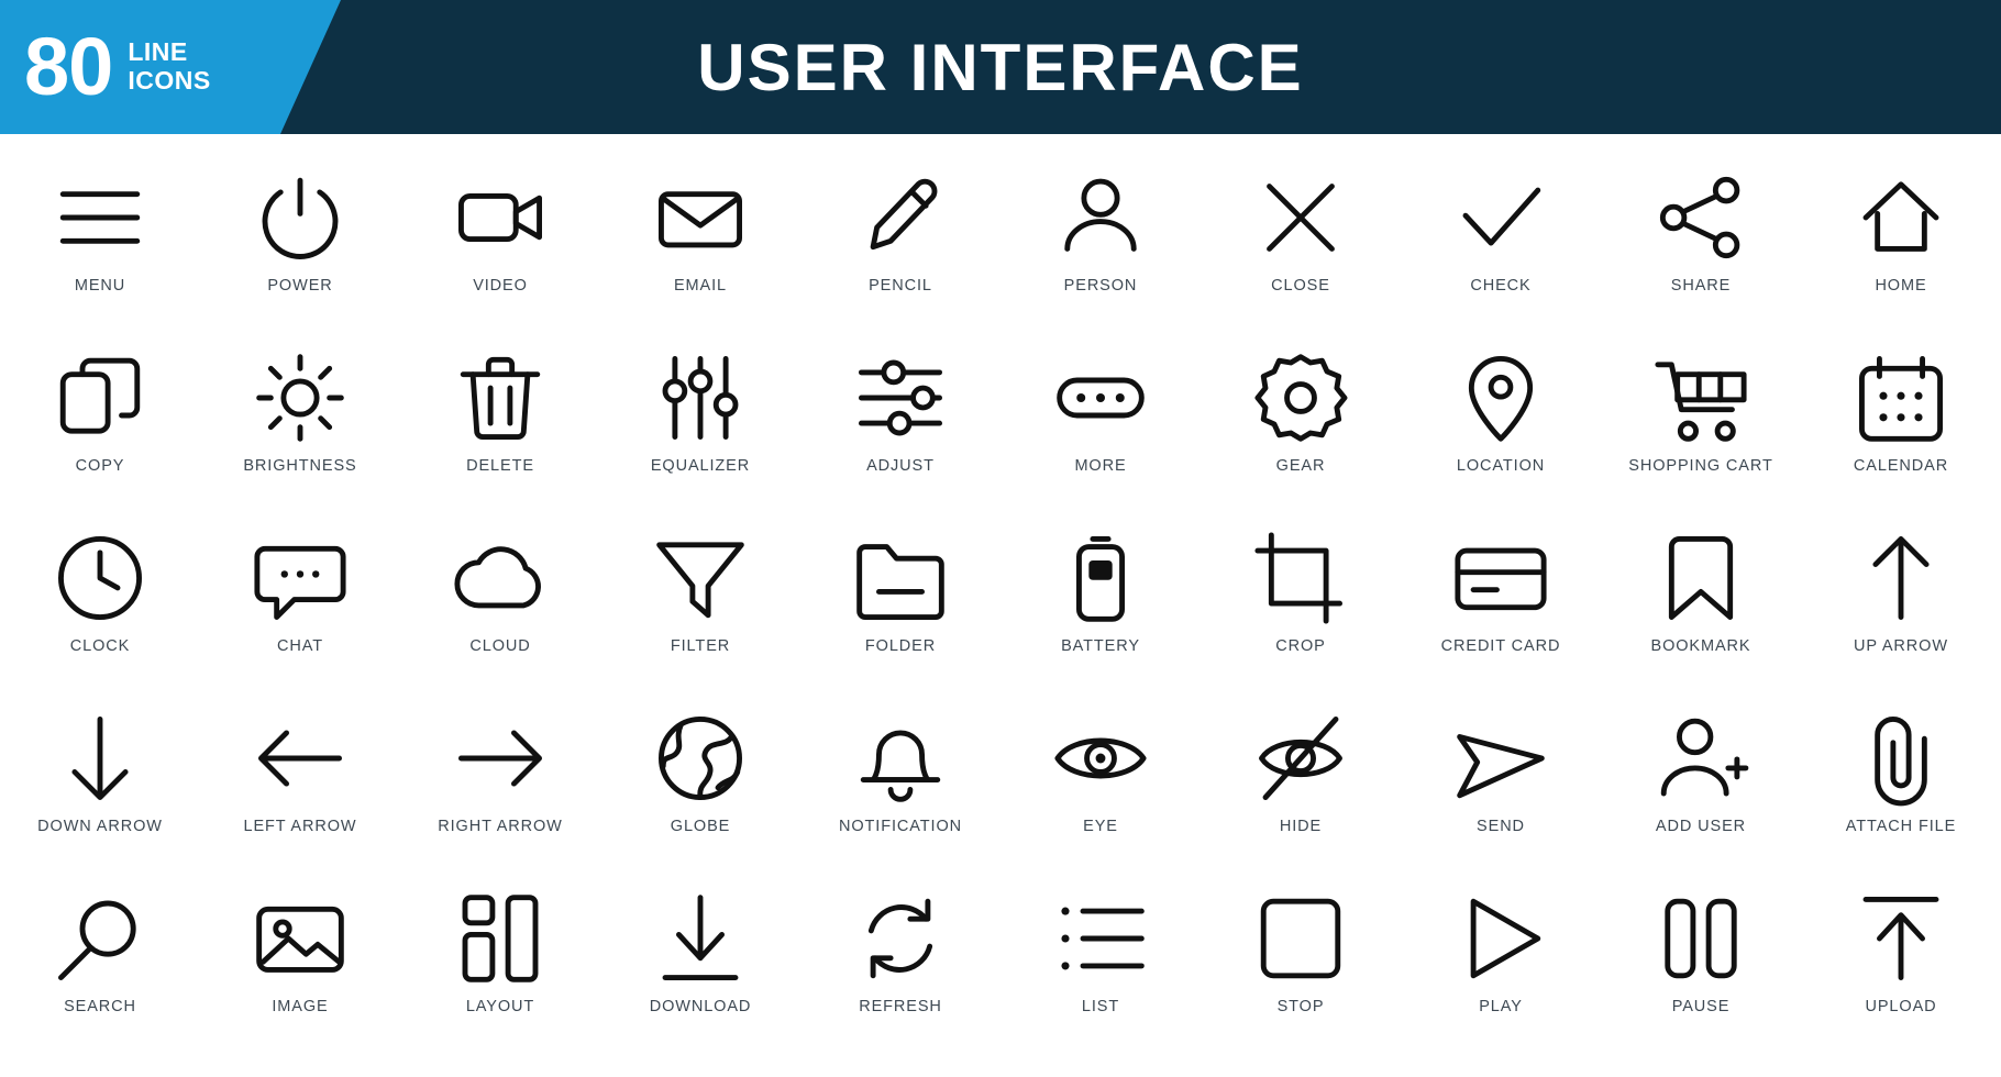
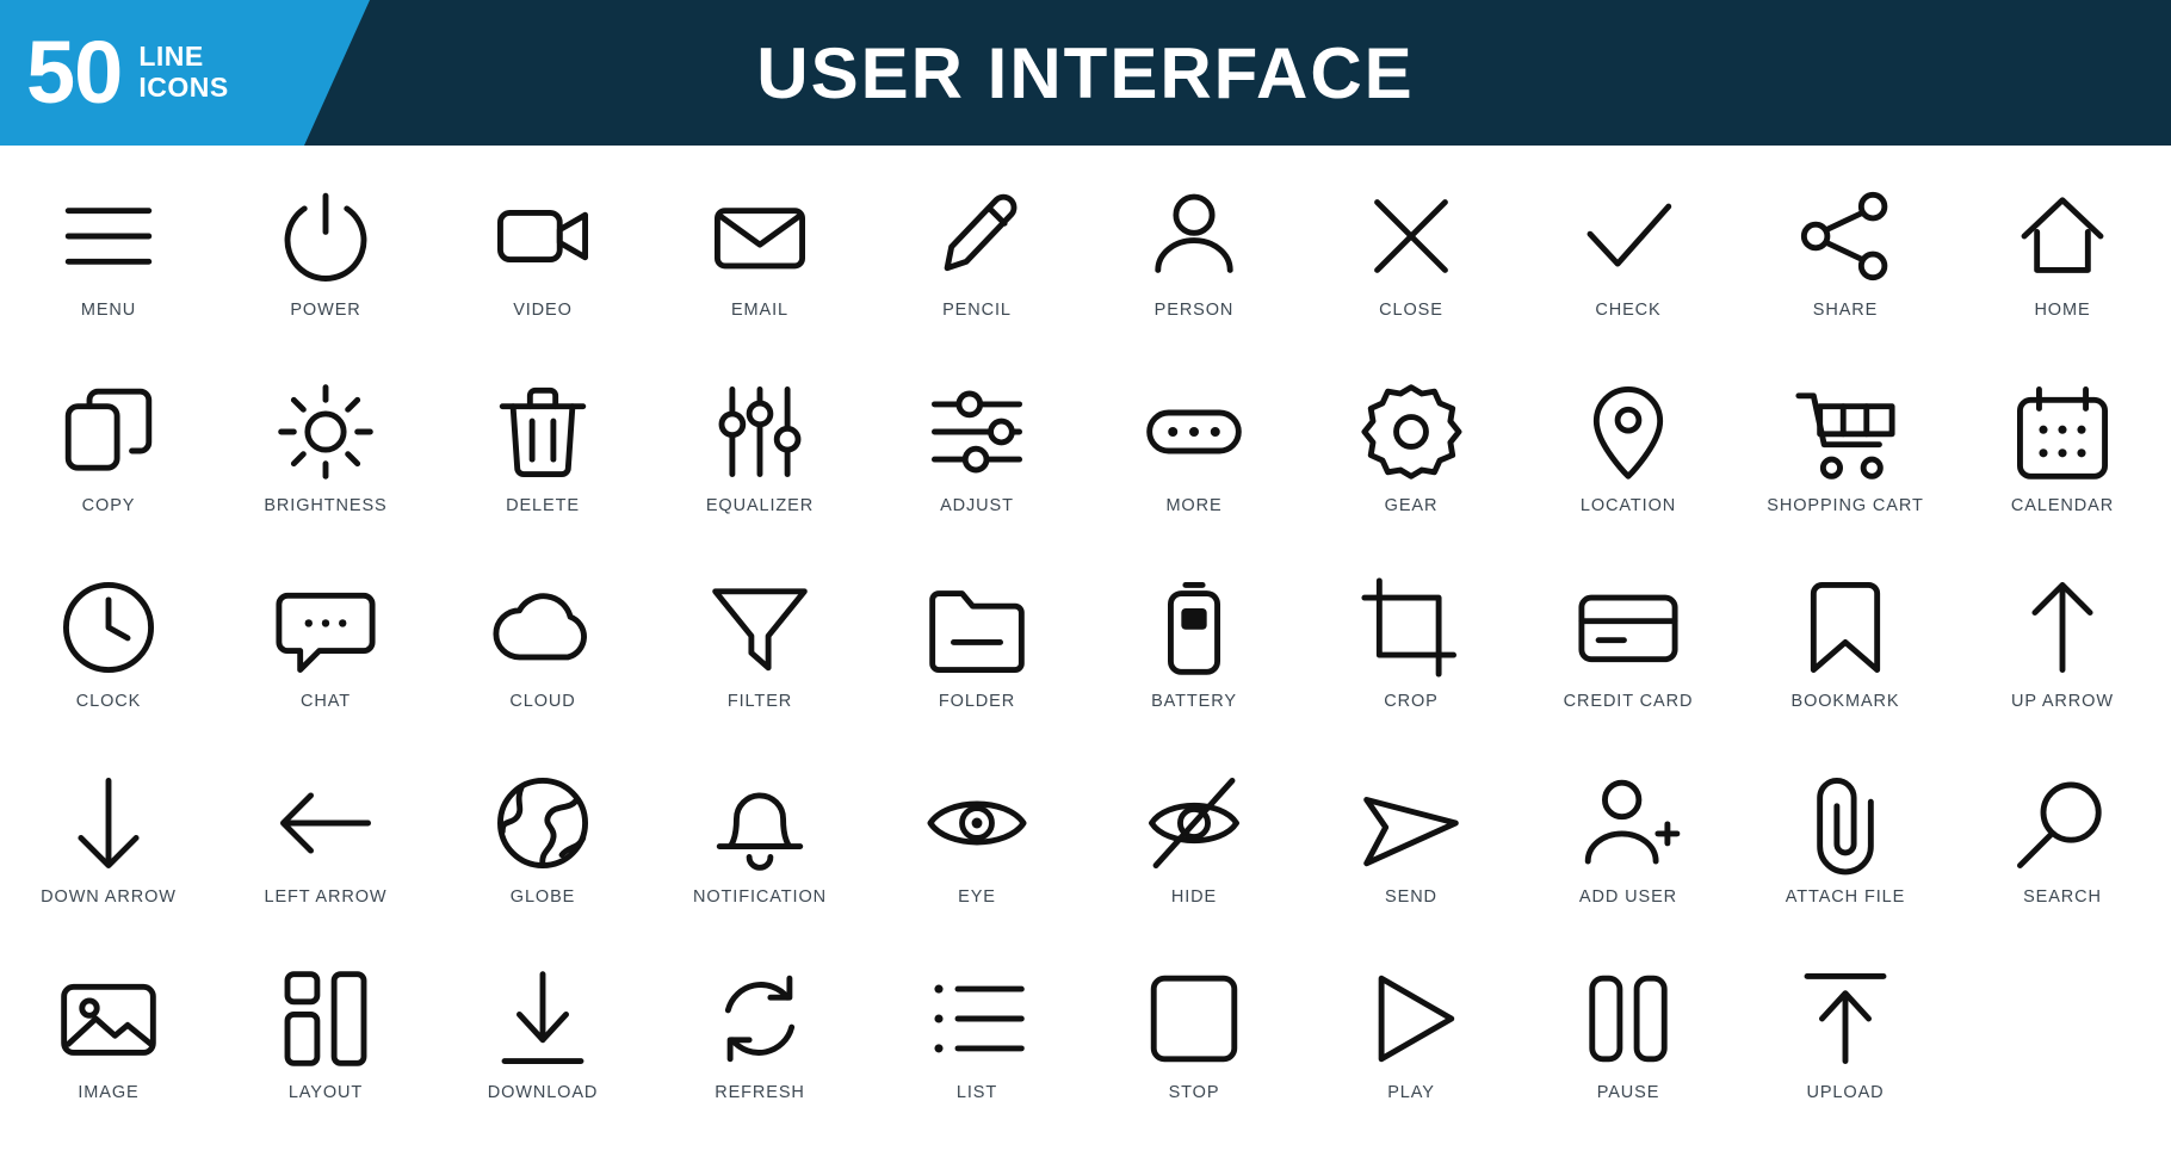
  USER INTERFACE
- 80
+ 50
  LINE
  ICONS
  MENU
  POWER
  VIDEO
  EMAIL
  PENCIL
  PERSON
  CLOSE
  CHECK
  SHARE
  HOME
  COPY
  BRIGHTNESS
  DELETE
  EQUALIZER
  ADJUST
  MORE
  GEAR
  LOCATION
  SHOPPING CART
  CALENDAR
  CLOCK
  CHAT
  CLOUD
  FILTER
  FOLDER
  BATTERY
  CROP
  CREDIT CARD
  BOOKMARK
  UP ARROW
  DOWN ARROW
  LEFT ARROW
- RIGHT ARROW
  GLOBE
  NOTIFICATION
  EYE
  HIDE
  SEND
  ADD USER
  ATTACH FILE
  SEARCH
  IMAGE
  LAYOUT
  DOWNLOAD
  REFRESH
  LIST
  STOP
  PLAY
  PAUSE
  UPLOAD
